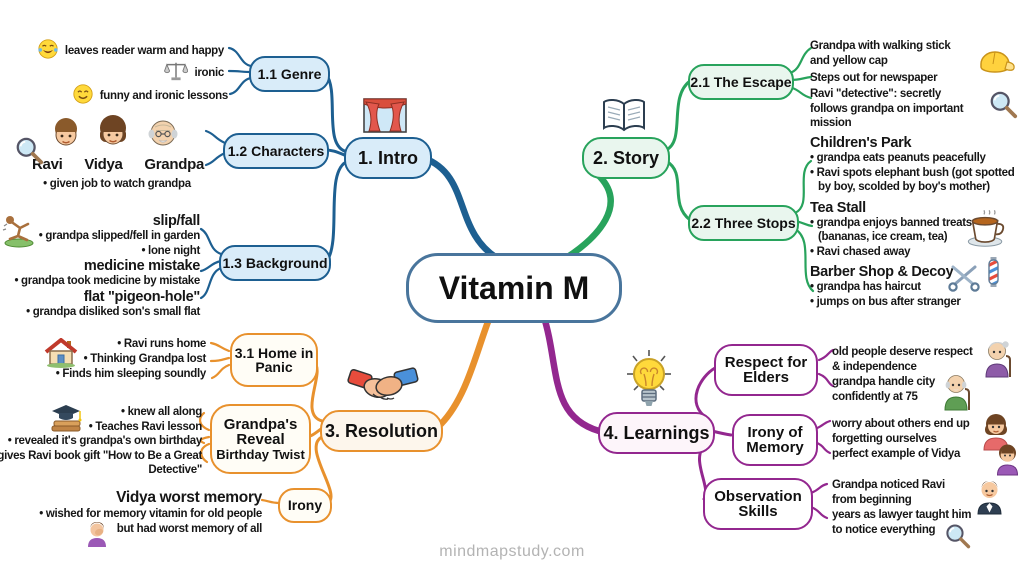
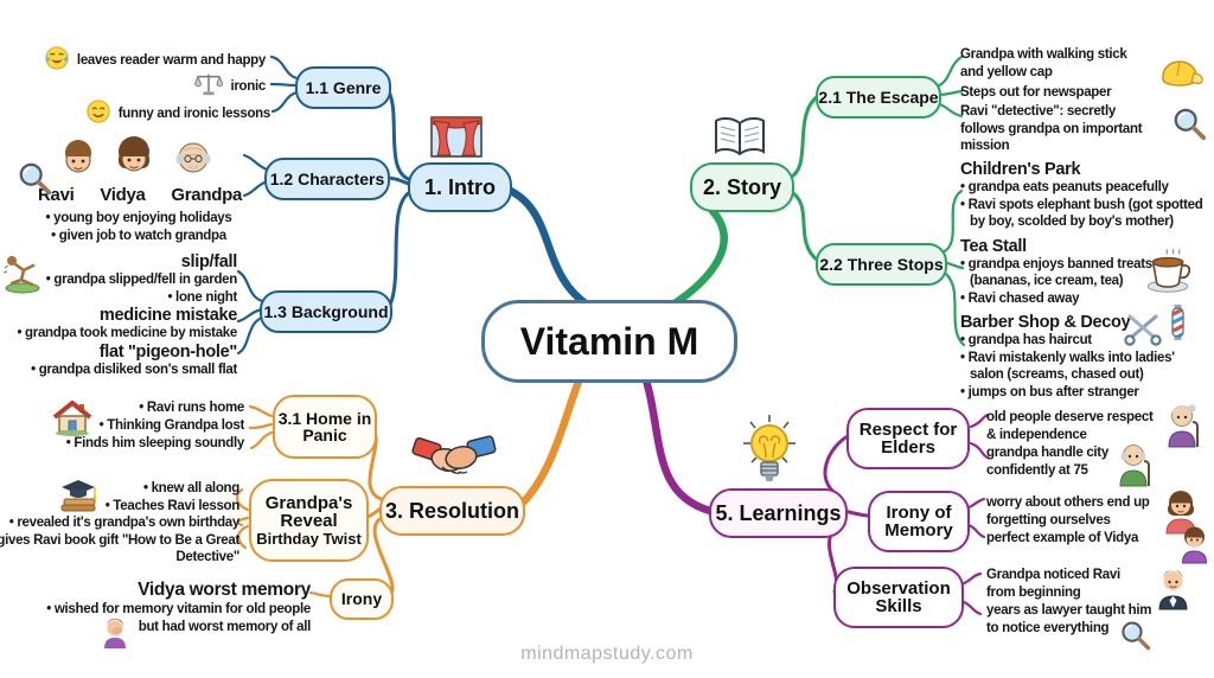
  Vitamin M
  1. Intro
  1.1 Genre
  1.2 Characters
  1.3 Background
  leaves reader warm and happy
  ironic
  funny and ironic lessons
  Ravi
  Vidya
  Grandpa
+ • young boy enjoying holidays
  • given job to watch grandpa
  slip/fall
  • grandpa slipped/fell in garden
  • lone night
  medicine mistake
  • grandpa took medicine by mistake
  flat "pigeon-hole"
  • grandpa disliked son's small flat
  2. Story
  2.1 The Escape
  2.2 Three Stops
  Grandpa with walking stick and yellow cap
  Steps out for newspaper
  Ravi "detective": secretly follows grandpa on important mission
  Children's Park
  • grandpa eats peanuts peacefully
  • Ravi spots elephant bush (got spotted by boy, scolded by boy's mother)
  Tea Stall
  • grandpa enjoys banned treats (bananas, ice cream, tea)
  • Ravi chased away
  Barber Shop & Decoy
  • grandpa has haircut
+ • Ravi mistakenly walks into ladies' salon (screams, chased out)
  • jumps on bus after stranger
  3. Resolution
  3.1 Home in Panic
  Grandpa's Reveal
  Birthday Twist
  Irony
  • Ravi runs home
  • Thinking Grandpa lost
  • Finds him sleeping soundly
  • knew all along
  • Teaches Ravi lesson
  • revealed it's grandpa's own birthday
  gives Ravi book gift "How to Be a Great Detective"
  Vidya worst memory
  • wished for memory vitamin for old people
  but had worst memory of all
- 4. Learnings
+ 5. Learnings
  Respect for Elders
  Irony of Memory
  Observation Skills
  old people deserve respect & independence
  grandpa handle city confidently at 75
  worry about others end up forgetting ourselves
  perfect example of Vidya
  Grandpa noticed Ravi from beginning
  years as lawyer taught him to notice everything
  mindmapstudy.com
